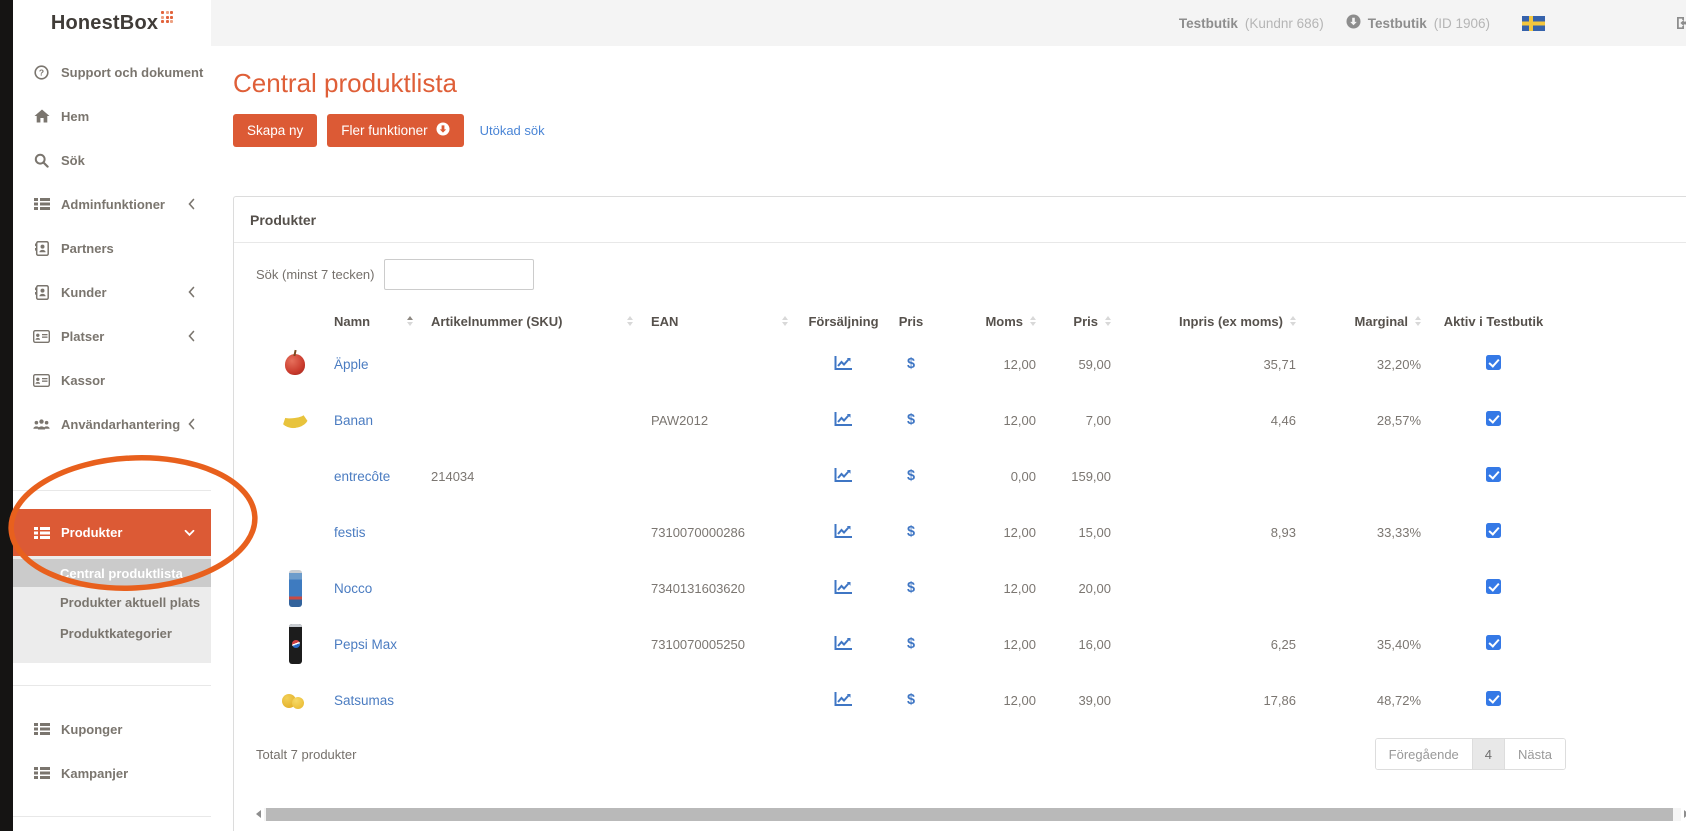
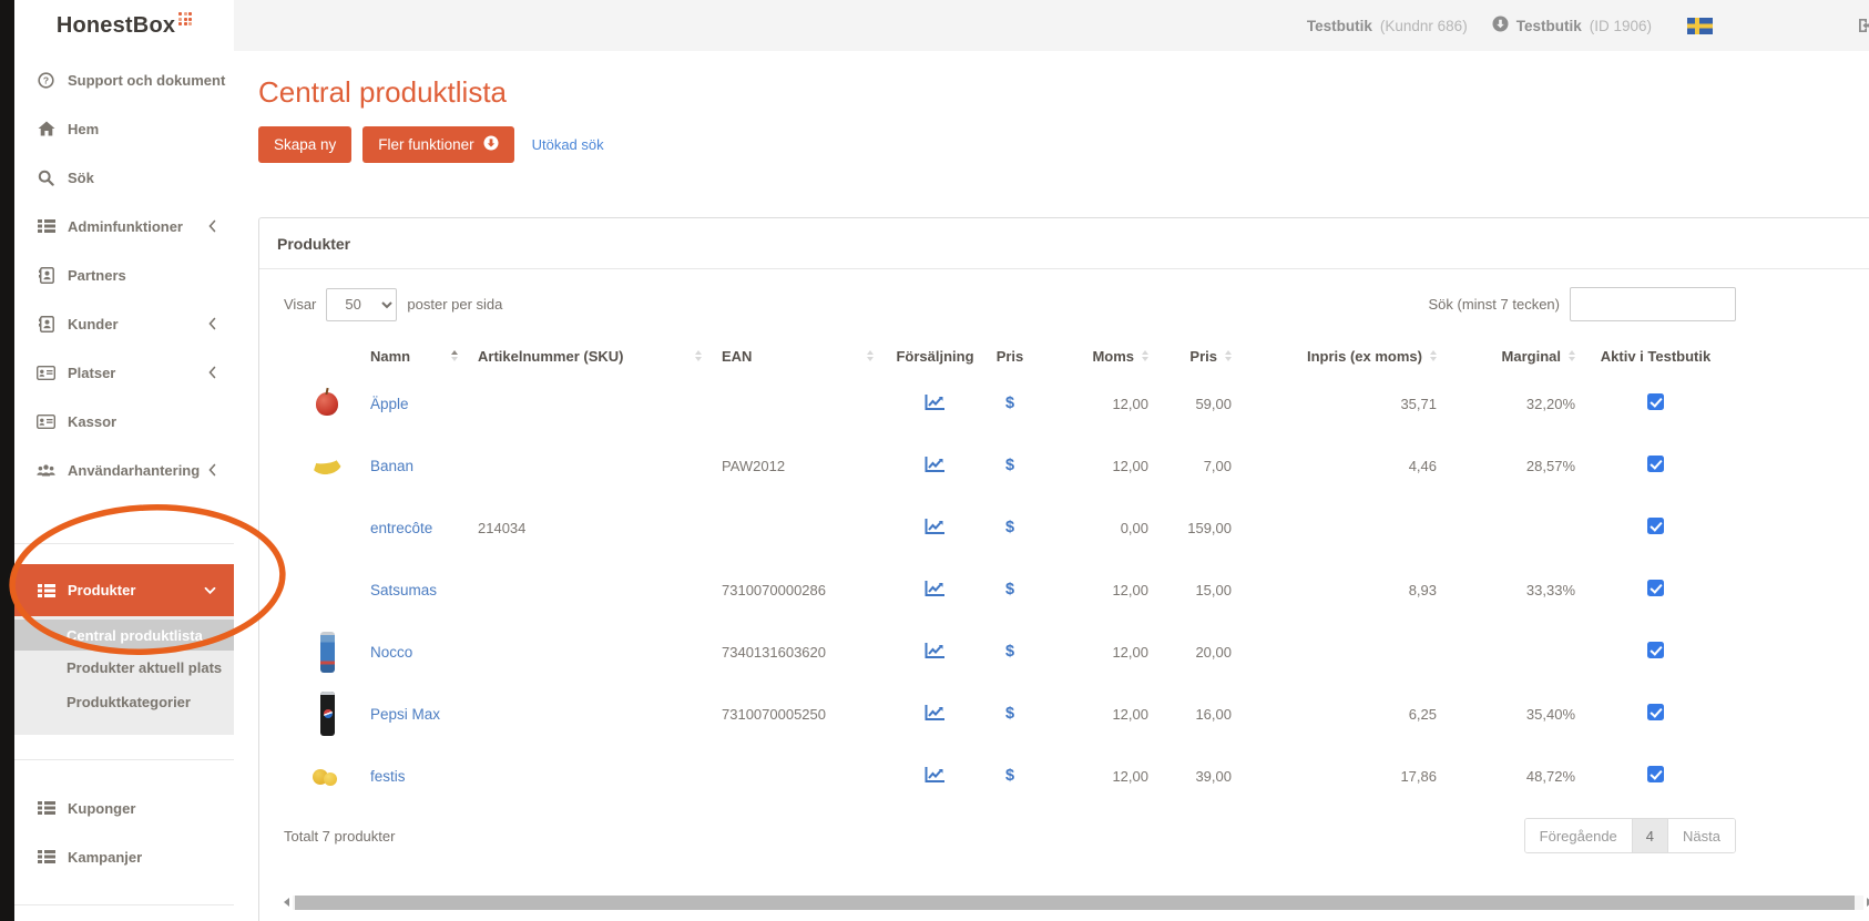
  HonestBox
  ?
  Support och dokument
  Hem
  Sök
  Adminfunktioner
  Partners
  Kunder
  Platser
  Kassor
  Användarhantering
  Produkter
  Central produktlista
  Produkter aktuell plats
  Produktkategorier
  Kuponger
  Kampanjer
  Testbutik
  (Kundnr 686)
  Testbutik
  (ID 1906)
  Central produktlista
  Skapa ny
  Fler funktioner
  Utökad sök
  Produkter
+ Visar
+ 50
+ poster per sida
  Sök (minst 7 tecken)
  	Namn	Artikelnummer (SKU)	EAN	Försäljning	Pris	Moms	Pris	Inpris (ex moms)	Marginal	Aktiv i Testbutik
  	Äpple				$	12,00	59,00	35,71	32,20%
  	Banan		PAW2012		$	12,00	7,00	4,46	28,57%
  	entrecôte	214034			$	0,00	159,00
- 	festis		7310070000286		$	12,00	15,00	8,93	33,33%
+ 	Satsumas		7310070000286		$	12,00	15,00	8,93	33,33%
  	Nocco		7340131603620		$	12,00	20,00
  	Pepsi Max		7310070005250		$	12,00	16,00	6,25	35,40%
- 	Satsumas				$	12,00	39,00	17,86	48,72%
+ 	festis				$	12,00	39,00	17,86	48,72%
  Totalt 7 produkter
  Föregående
  4
  Nästa
